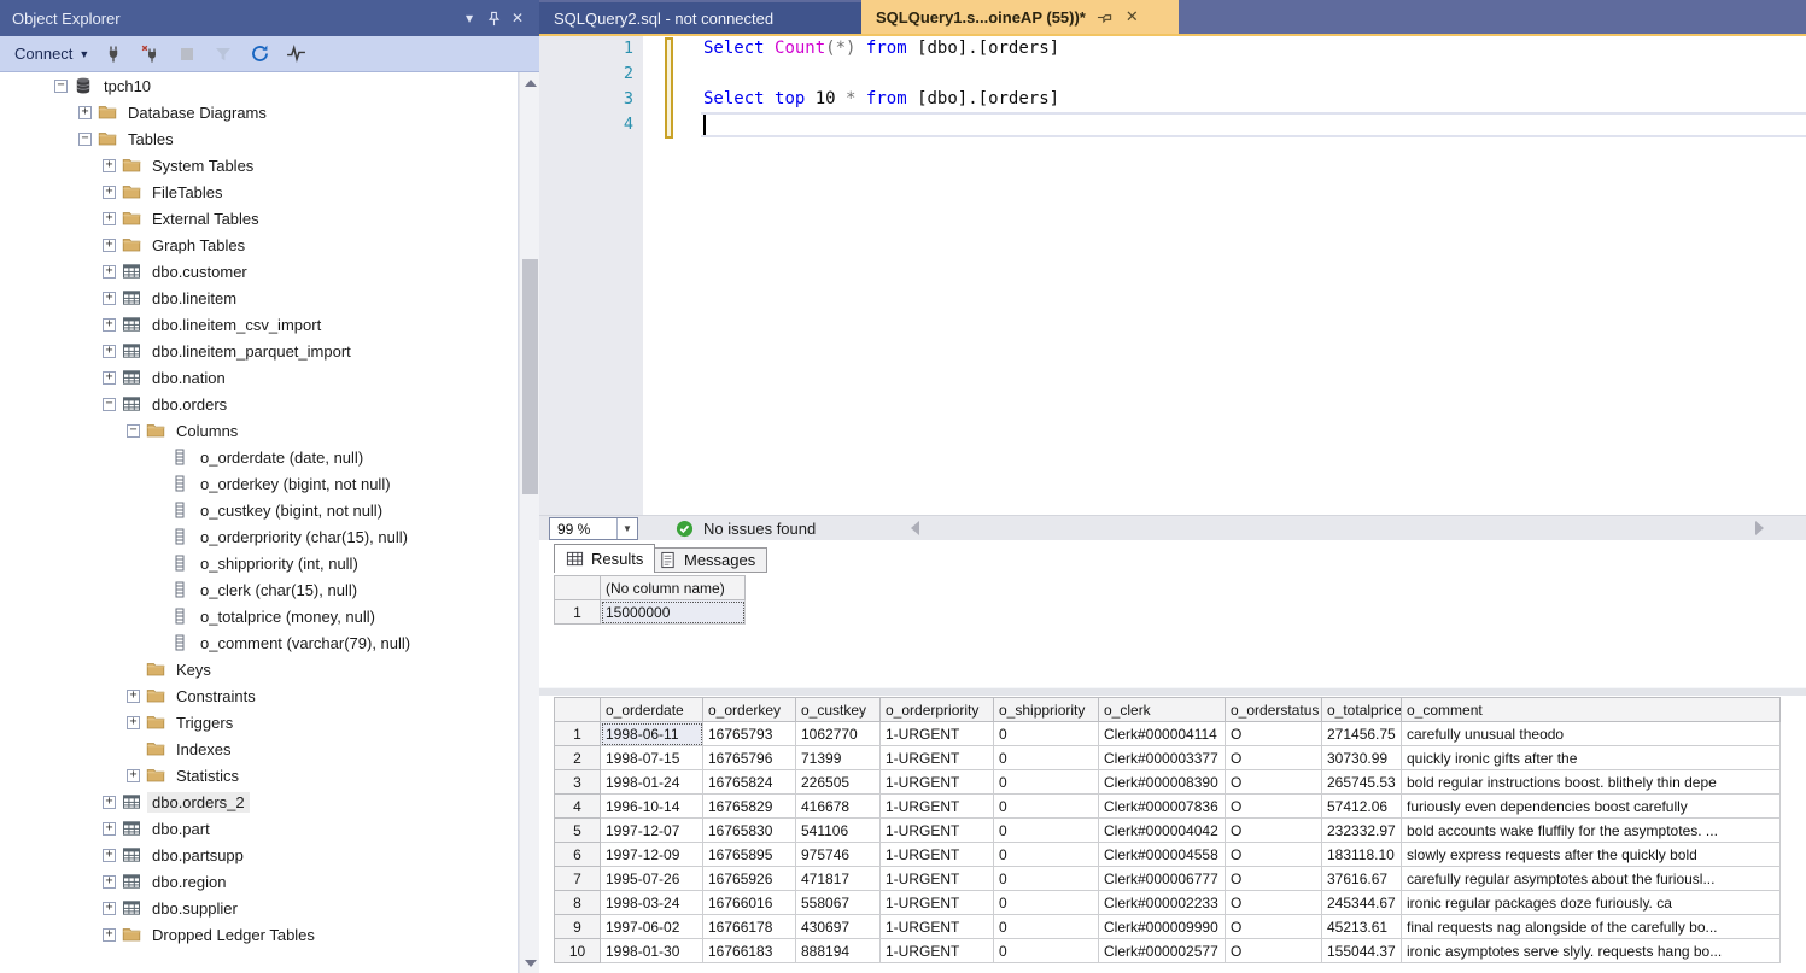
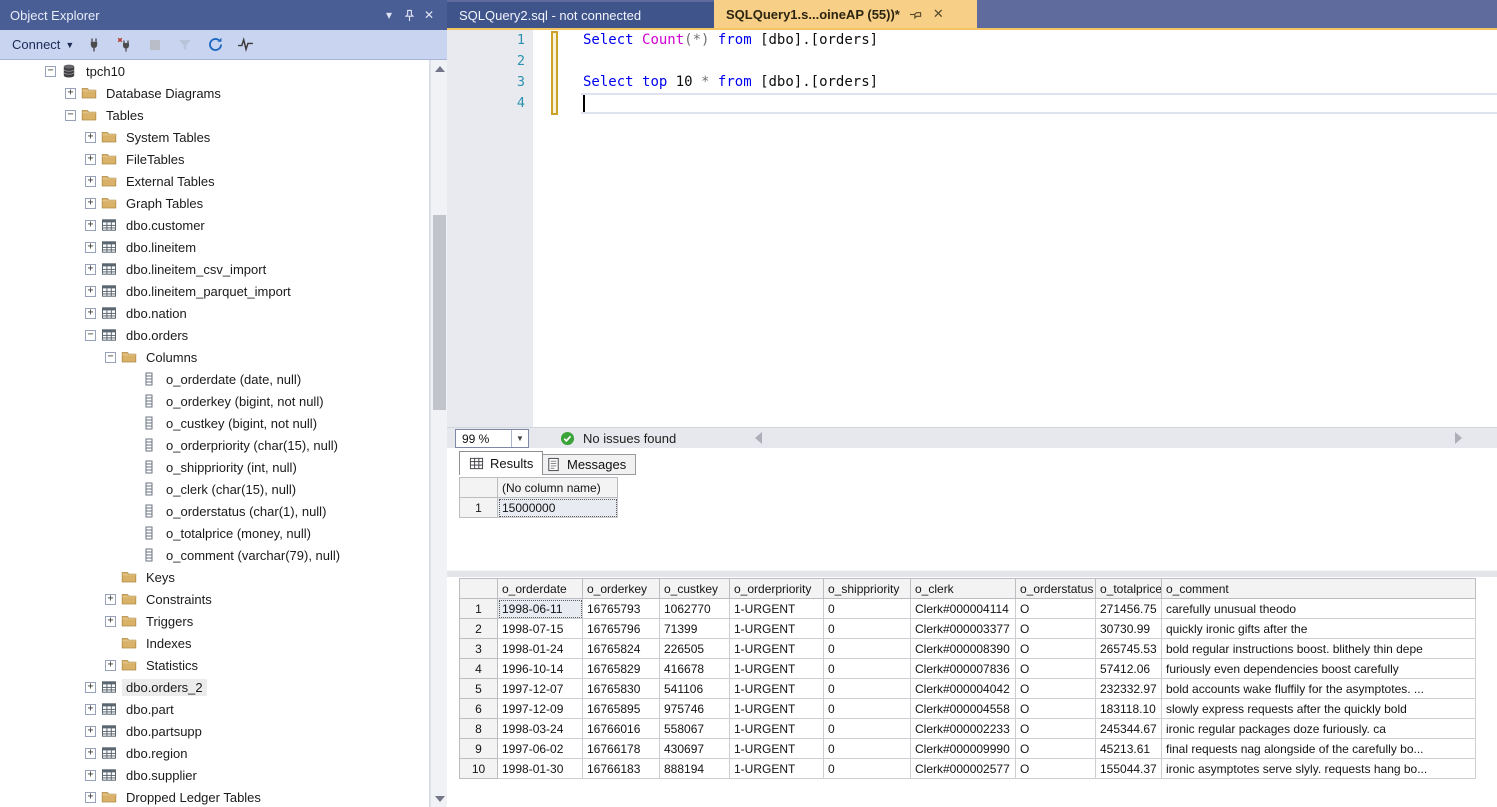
  Object Explorer
  ▾
  ✕
  Connect
  ▼
  −
  tpch10
  +
  Database Diagrams
  −
  Tables
  +
  System Tables
  +
  FileTables
  +
  External Tables
  +
  Graph Tables
  +
  dbo.customer
  +
  dbo.lineitem
  +
  dbo.lineitem_csv_import
  +
  dbo.lineitem_parquet_import
  +
  dbo.nation
  −
  dbo.orders
  −
  Columns
  o_orderdate (date, null)
  o_orderkey (bigint, not null)
  o_custkey (bigint, not null)
  o_orderpriority (char(15), null)
  o_shippriority (int, null)
  o_clerk (char(15), null)
+ o_orderstatus (char(1), null)
  o_totalprice (money, null)
  o_comment (varchar(79), null)
  Keys
  +
  Constraints
  +
  Triggers
  Indexes
  +
  Statistics
  +
  dbo.orders_2
  +
  dbo.part
  +
  dbo.partsupp
  +
  dbo.region
  +
  dbo.supplier
  +
  Dropped Ledger Tables
  SQLQuery2.sql - not connected
  SQLQuery1.s...oineAP (55))*
  ✕
  1
  2
  3
  4
  Select Count(*) from [dbo].[orders]
  Select top 10 * from [dbo].[orders]
  99 %
  ▼
  No issues found
  Results
  Messages
  	(No column name)
  1	15000000
  	o_orderdate	o_orderkey	o_custkey	o_orderpriority	o_shippriority	o_clerk	o_orderstatus	o_totalprice	o_comment
  1	1998-06-11	16765793	1062770	1-URGENT	0	Clerk#000004114	O	271456.75	carefully unusual theodo
  2	1998-07-15	16765796	71399	1-URGENT	0	Clerk#000003377	O	30730.99	quickly ironic gifts after the
  3	1998-01-24	16765824	226505	1-URGENT	0	Clerk#000008390	O	265745.53	bold regular instructions boost. blithely thin depe
  4	1996-10-14	16765829	416678	1-URGENT	0	Clerk#000007836	O	57412.06	furiously even dependencies boost carefully
  5	1997-12-07	16765830	541106	1-URGENT	0	Clerk#000004042	O	232332.97	bold accounts wake fluffily for the asymptotes. ...
  6	1997-12-09	16765895	975746	1-URGENT	0	Clerk#000004558	O	183118.10	slowly express requests after the quickly bold
- 7	1995-07-26	16765926	471817	1-URGENT	0	Clerk#000006777	O	37616.67	carefully regular asymptotes about the furiousl...
  8	1998-03-24	16766016	558067	1-URGENT	0	Clerk#000002233	O	245344.67	ironic regular packages doze furiously. ca
  9	1997-06-02	16766178	430697	1-URGENT	0	Clerk#000009990	O	45213.61	final requests nag alongside of the carefully bo...
  10	1998-01-30	16766183	888194	1-URGENT	0	Clerk#000002577	O	155044.37	ironic asymptotes serve slyly. requests hang bo...
